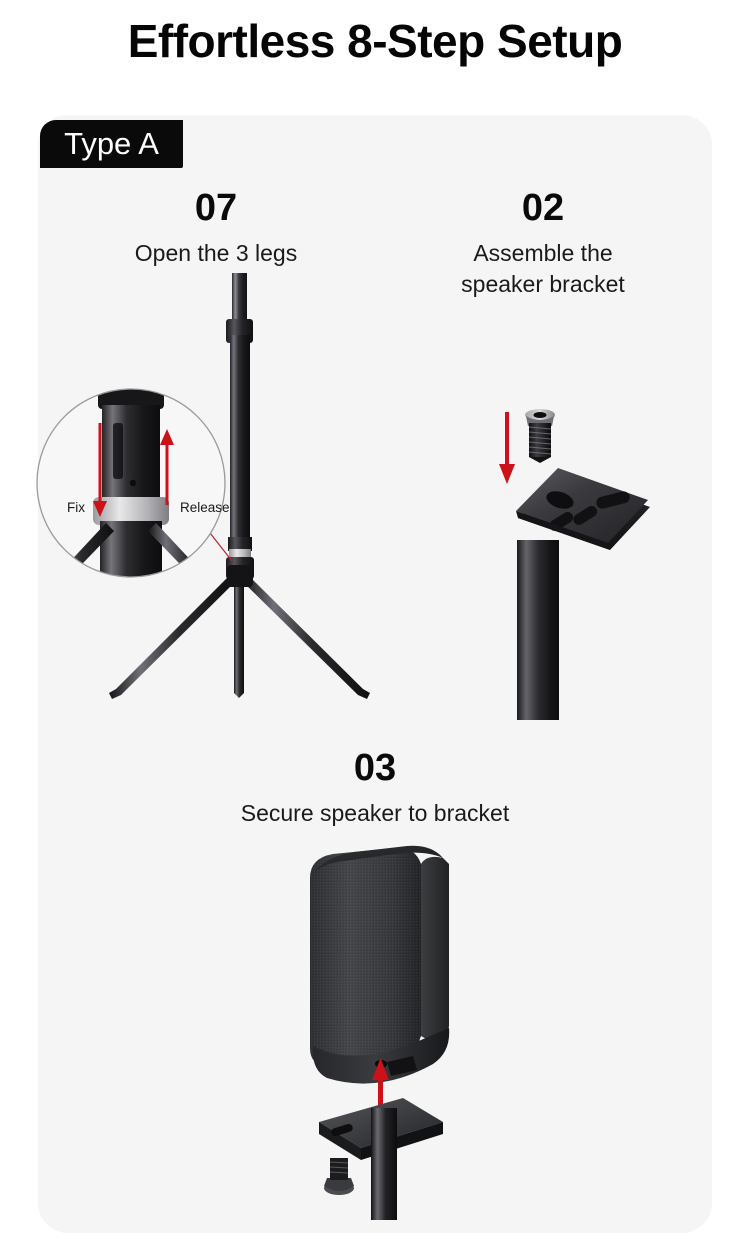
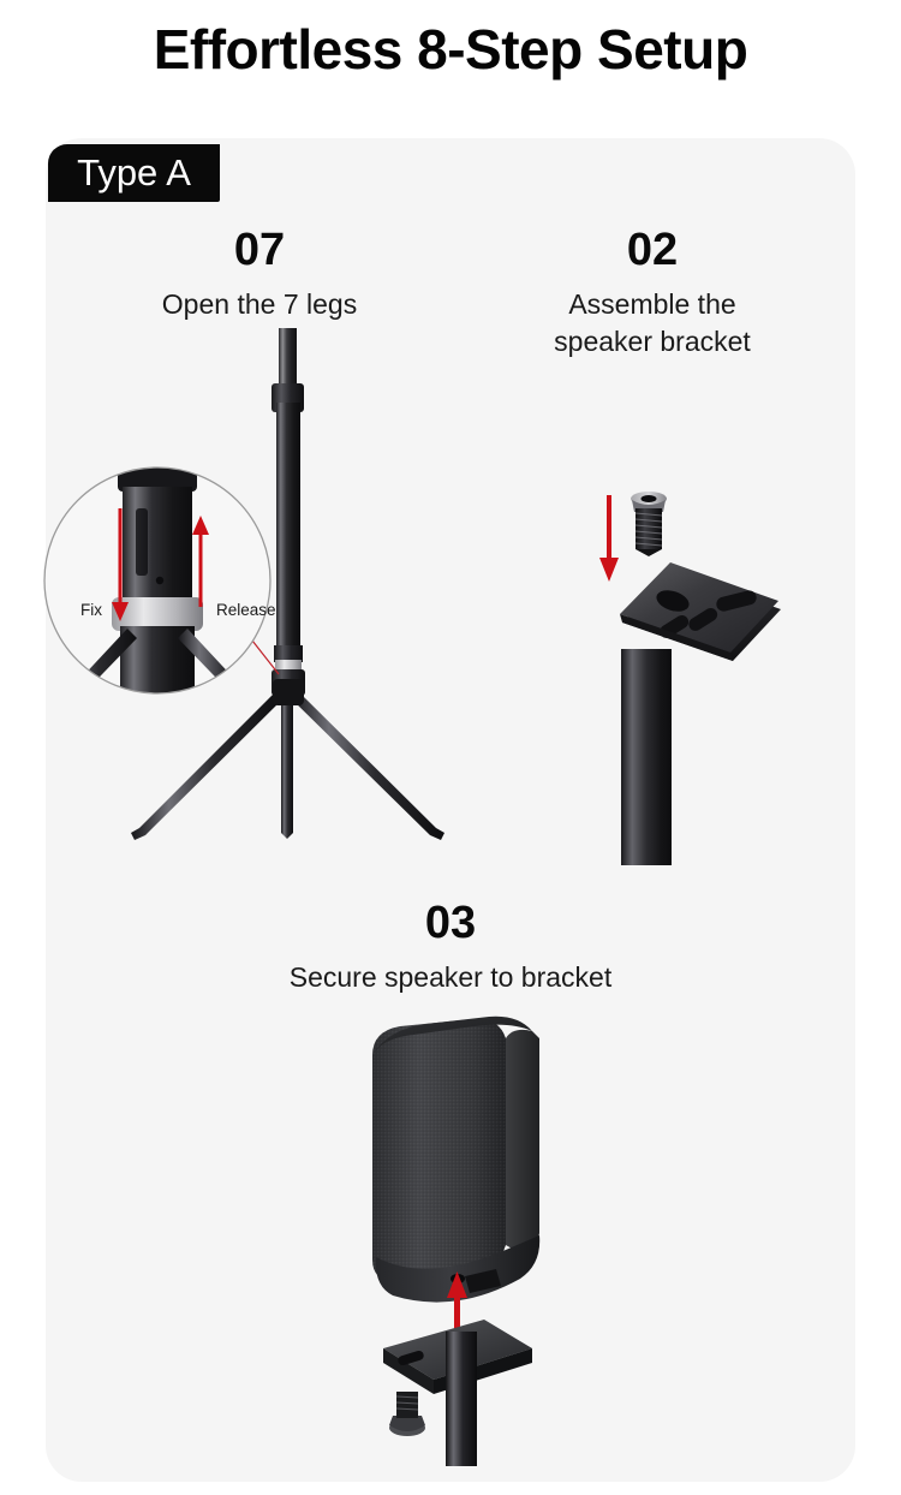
  Effortless 8-Step Setup
  Type A
  07
- Open the 3 legs
+ Open the 7 legs
  Fix
  Release
  02
  Assemble the
  speaker bracket
  03
  Secure speaker to bracket
